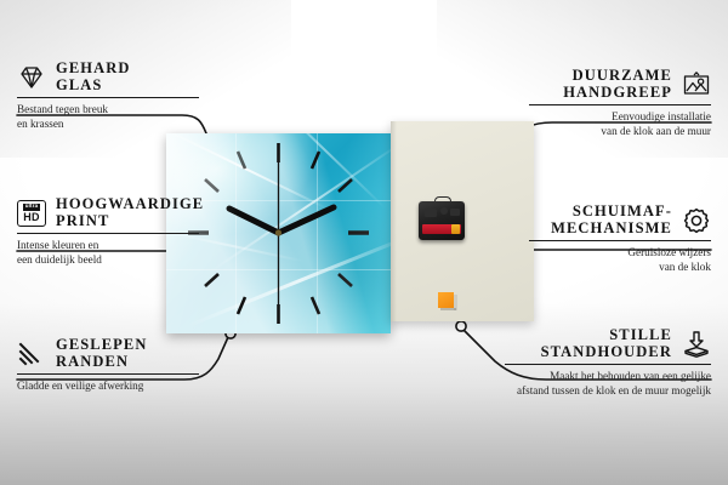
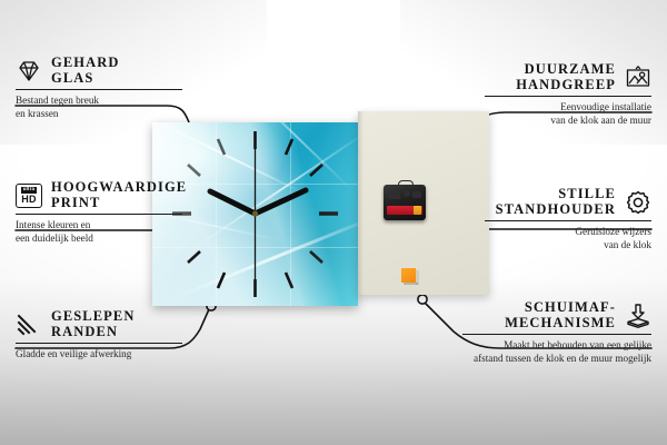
  GEHARD
  GLAS
  Bestand tegen breuk
  en krassen
  HD
  HOOGWAARDIGE
  PRINT
  Intense kleuren en
  een duidelijk beeld
  GESLEPEN
  RANDEN
  Gladde en veilige afwerking
  DUURZAME
  HANDGREEP
  Eenvoudige installatie
  van de klok aan de muur
- SCHUIMAF-
+ STILLE
- MECHANISME
+ STANDHOUDER
  Geruisloze wijzers
  van de klok
- STILLE
+ SCHUIMAF-
- STANDHOUDER
+ MECHANISME
  Maakt het behouden van een gelijke
  afstand tussen de klok en de muur mogelijk
